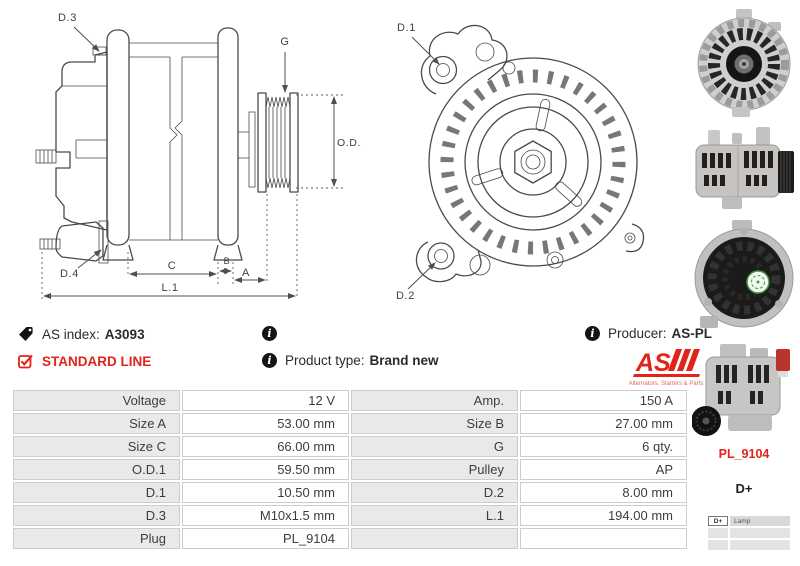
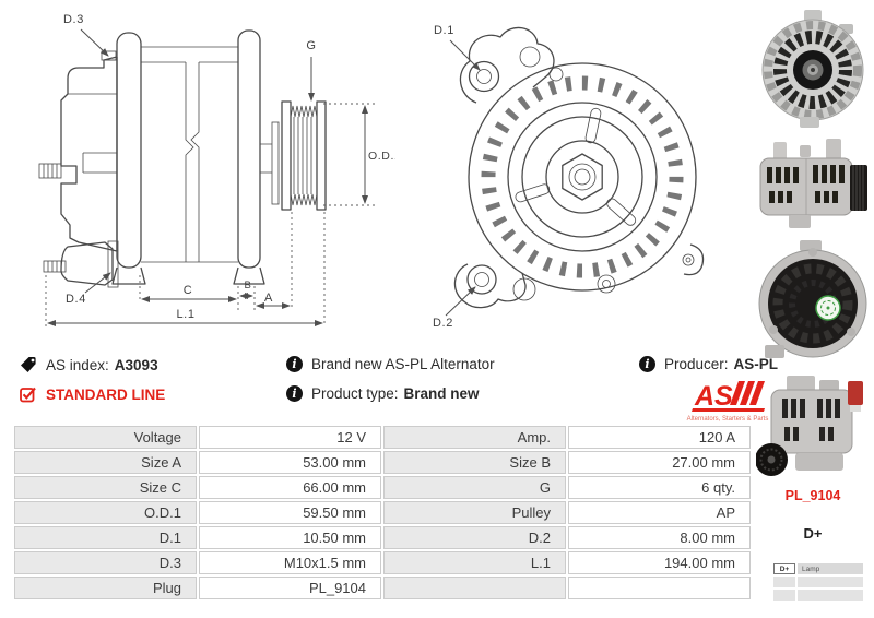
  D.3
  G
  O.D.
  D.4
  C
  B
  A
  L.1
  D.1
  D.2
  AS index:
  A3093
  i
+ Brand new AS-PL Alternator
  i
  Producer:
  AS-PL
  STANDARD LINE
  i
  Product type:
  Brand new
  AS
- Voltage	12 V	Amp.	150 A
+ Voltage	12 V	Amp.	120 A
  Size A	53.00 mm	Size B	27.00 mm
  Size C	66.00 mm	G	6 qty.
  O.D.1	59.50 mm	Pulley	AP
  D.1	10.50 mm	D.2	8.00 mm
  D.3	M10x1.5 mm	L.1	194.00 mm
  Plug	PL_9104
  PL_9104
  D+
